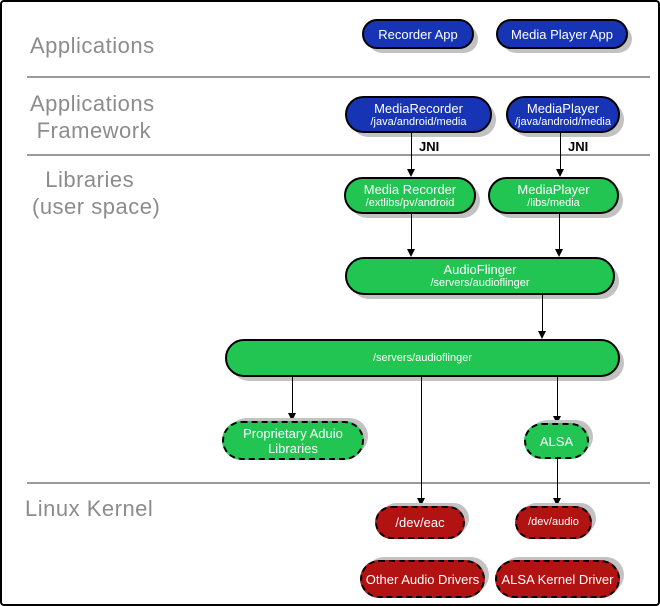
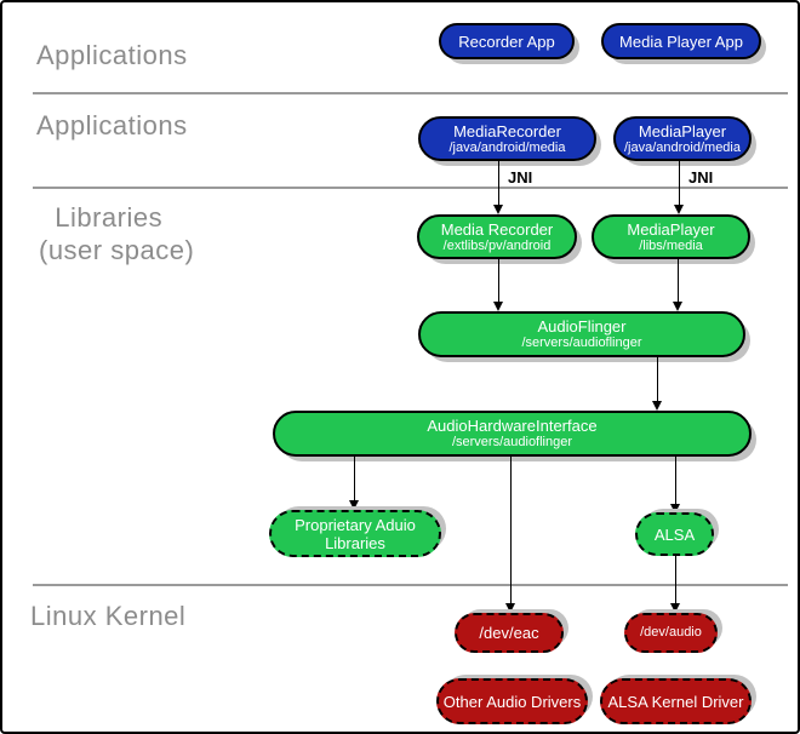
  Applications
  Applications
- Framework
  Libraries
  (user space)
  Linux Kernel
  Recorder App
  Media Player App
  MediaRecorder
  /java/android/media
  MediaPlayer
  /java/android/media
  JNI
  JNI
  Media Recorder
  /extlibs/pv/android
  MediaPlayer
  /libs/media
  AudioFlinger
  /servers/audioflinger
+ AudioHardwareInterface
  /servers/audioflinger
  Proprietary Aduio
  Libraries
  ALSA
  /dev/eac
  /dev/audio
  Other Audio Drivers
  ALSA Kernel Driver
